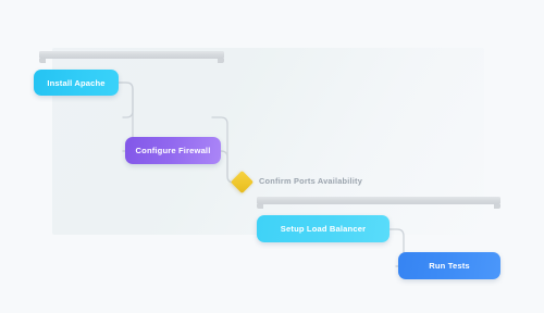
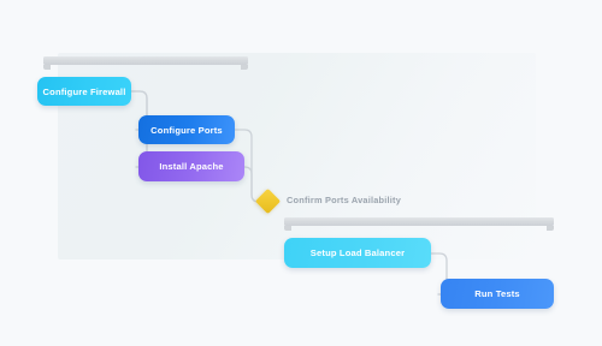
- Install Apache
+ Configure Firewall
+ Configure Ports
- Configure Firewall
+ Install Apache
  Setup Load Balancer
  Run Tests
  Confirm Ports Availability
